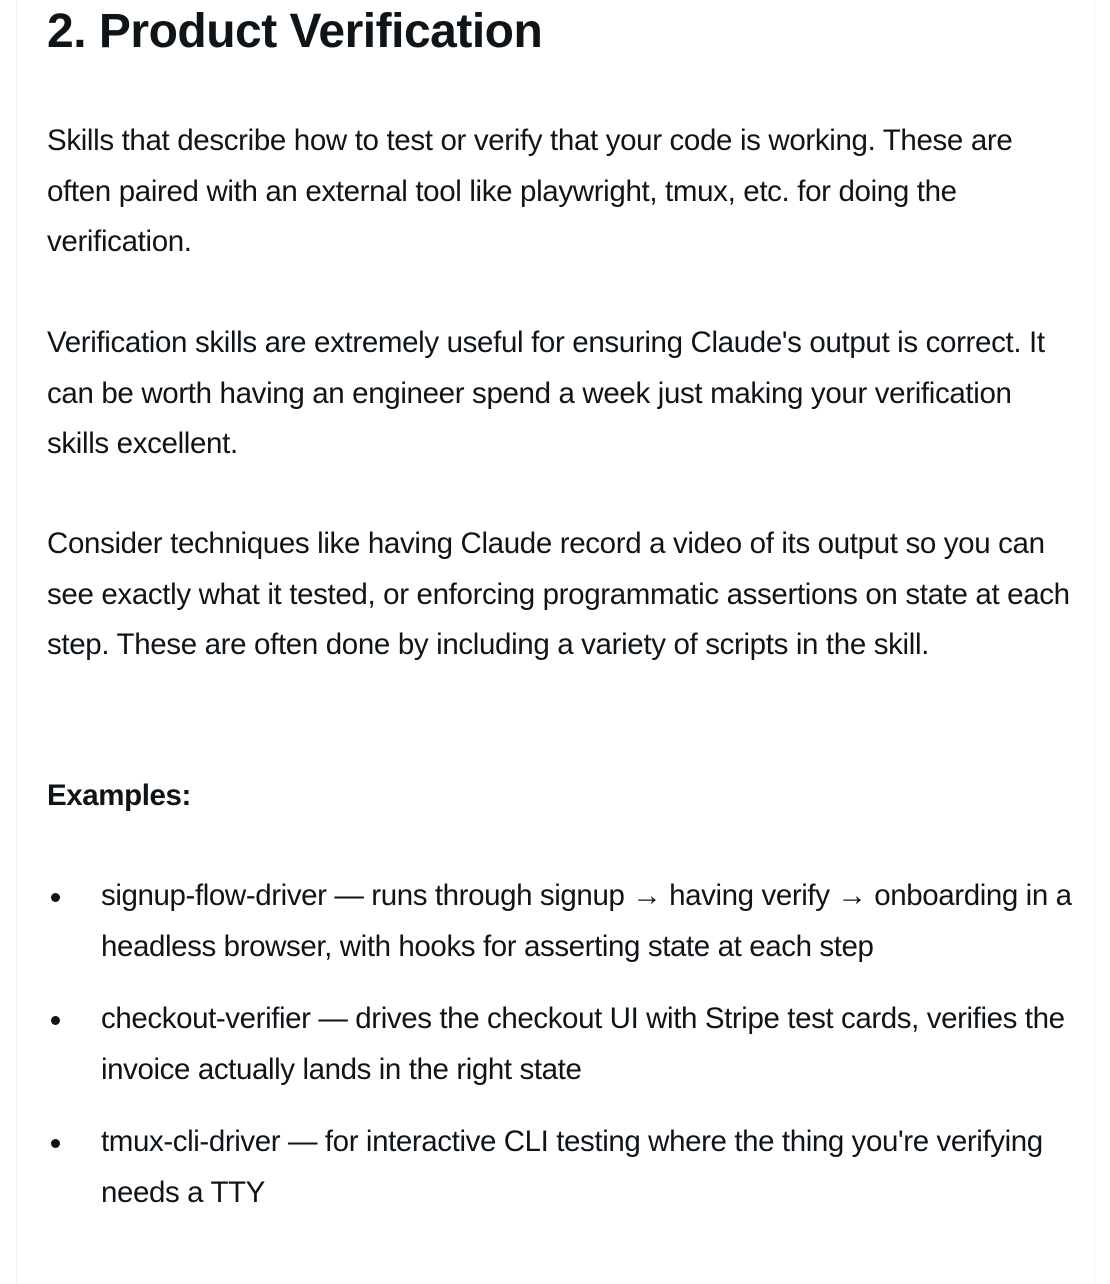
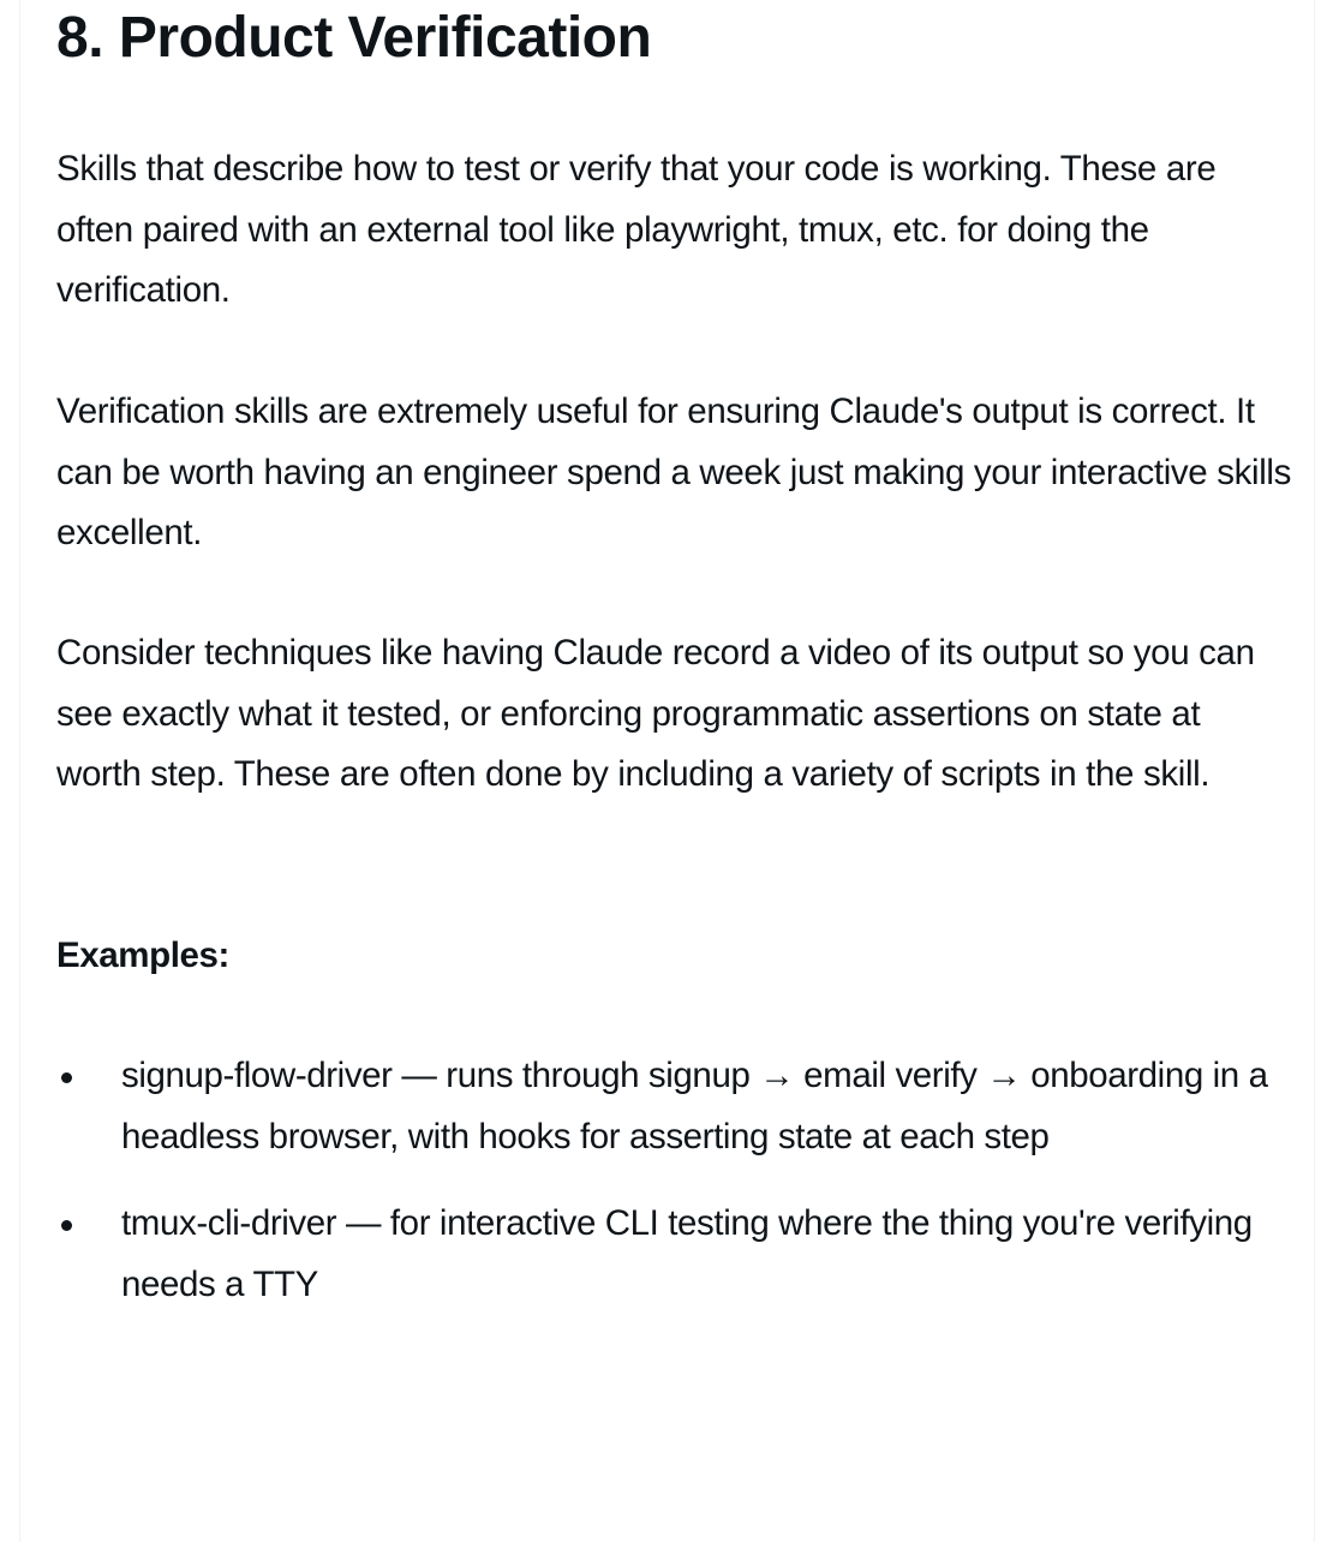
- 2. Product Verification
+ 8. Product Verification
  Skills that describe how to test or verify that your code is working. These are often paired with an external tool like playwright, tmux, etc. for doing the verification.
- Verification skills are extremely useful for ensuring Claude's output is correct. It can be worth having an engineer spend a week just making your verification skills excellent.
+ Verification skills are extremely useful for ensuring Claude's output is correct. It can be worth having an engineer spend a week just making your interactive skills excellent.
- Consider techniques like having Claude record a video of its output so you can see exactly what it tested, or enforcing programmatic assertions on state at each step. These are often done by including a variety of scripts in the skill.
+ Consider techniques like having Claude record a video of its output so you can see exactly what it tested, or enforcing programmatic assertions on state at worth step. These are often done by including a variety of scripts in the skill.
  Examples:
- signup-flow-driver — runs through signup → having verify → onboarding in a headless browser, with hooks for asserting state at each step
+ signup-flow-driver — runs through signup → email verify → onboarding in a headless browser, with hooks for asserting state at each step
- checkout-verifier — drives the checkout UI with Stripe test cards, verifies the invoice actually lands in the right state
  tmux-cli-driver — for interactive CLI testing where the thing you're verifying needs a TTY
